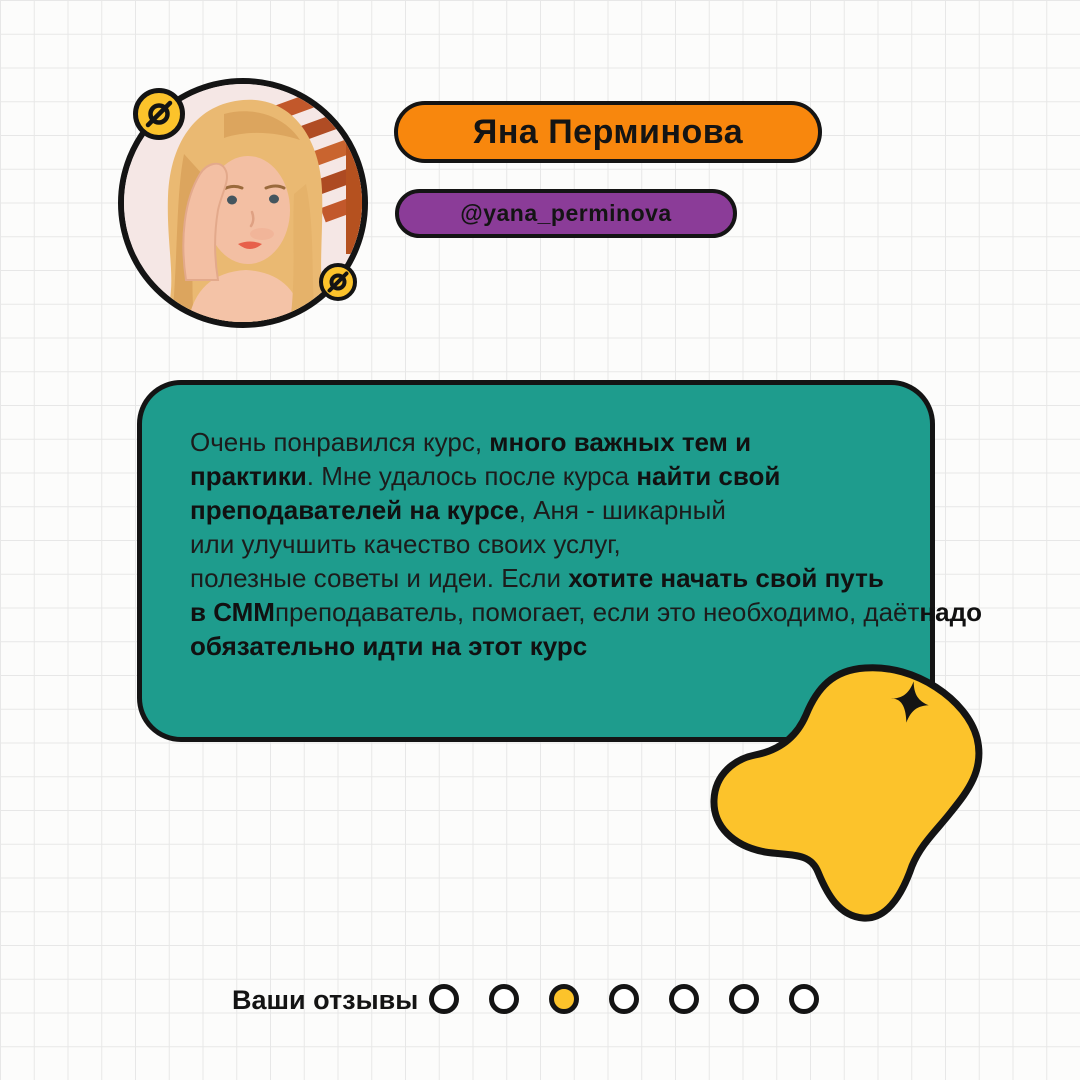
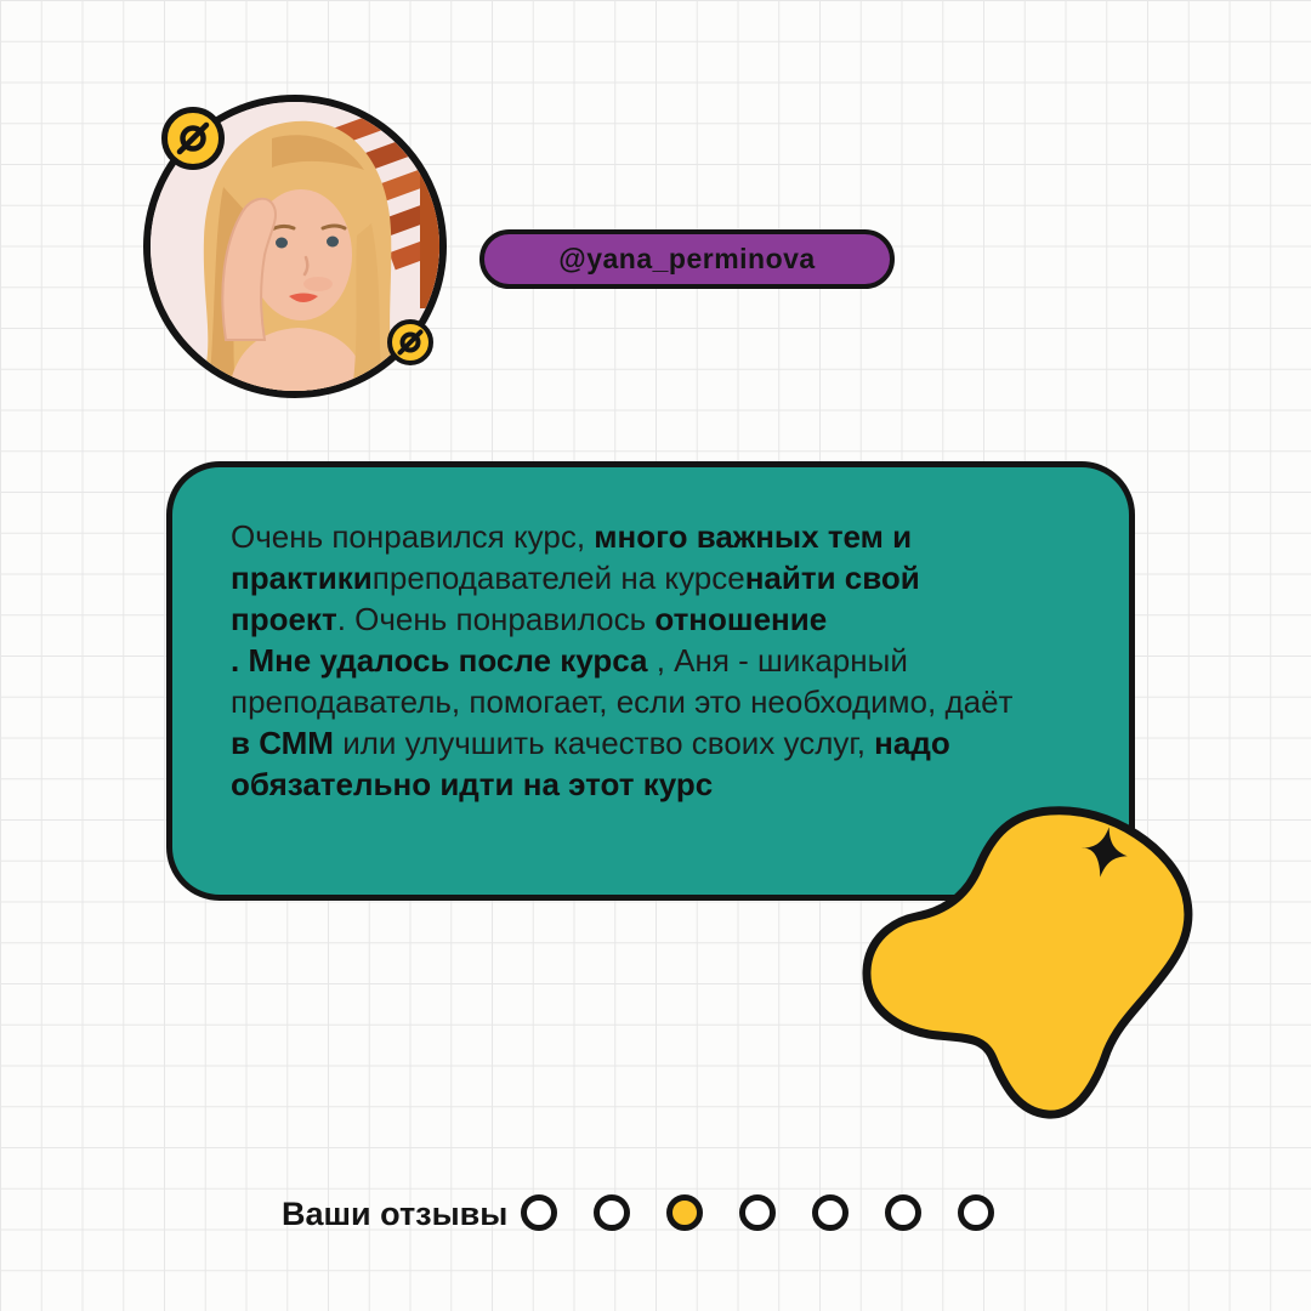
- Яна Перминова
  @yana_perminova
  Очень понравился курс, много важных тем и
- практики. Мне удалось после курса найти свой
+ практикипреподавателей на курсенайти свой
+ проект. Очень понравилось отношение
- преподавателей на курсе, Аня - шикарный
+ . Мне удалось после курса , Аня - шикарный
- или улучшить качество своих услуг,
+ преподаватель, помогает, если это необходимо, даёт
- полезные советы и идеи. Если хотите начать свой путь
- в СММпреподаватель, помогает, если это необходимо, даётнадо
+ в СММ или улучшить качество своих услуг, надо
  обязательно идти на этот курс
  Ваши отзывы
